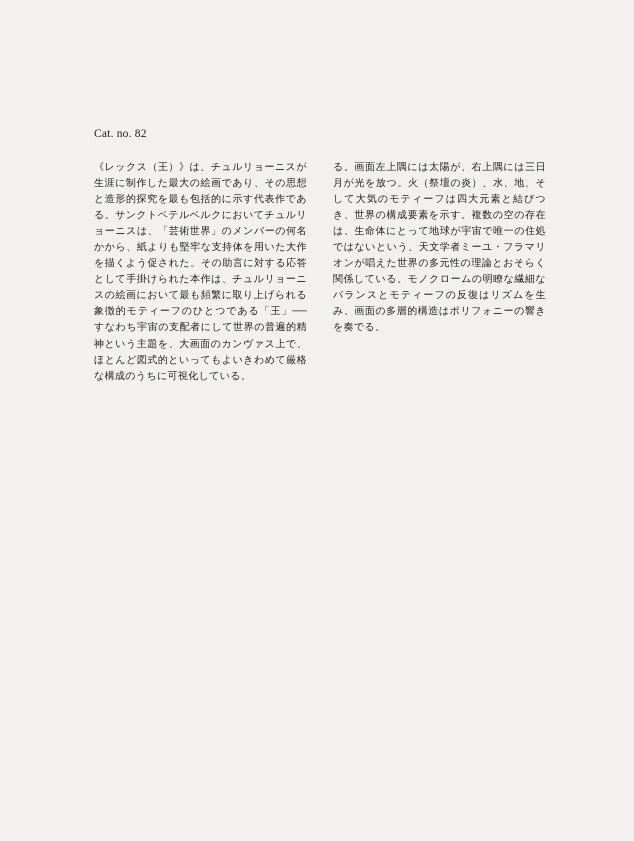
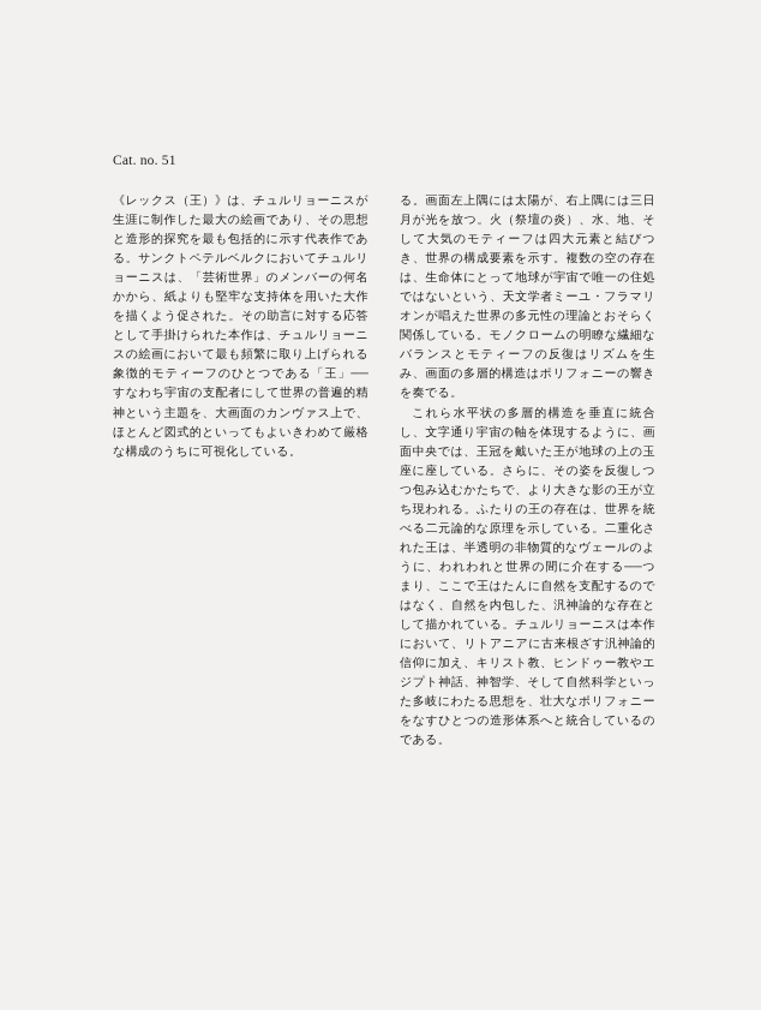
- Cat. no. 82
+ Cat. no. 51
  《レックス（王）》は、チュルリョーニスが生涯に制作した最大の絵画であり、その思想と造形的探究を最も包括的に示す代表作である。サンクトペテルベルクにおいてチュルリョーニスは、「芸術世界」のメンバーの何名かから、紙よりも堅牢な支持体を用いた大作を描くよう促された。その助言に対する応答として手掛けられた本作は、チュルリョーニスの絵画において最も頻繁に取り上げられる象徴的モティーフのひとつである「王」──すなわち宇宙の支配者にして世界の普遍的精神という主題を、大画面のカンヴァス上で、ほとんど図式的といってもよいきわめて厳格な構成のうちに可視化している。
  る。画面左上隅には太陽が、右上隅には三日月が光を放つ。火（祭壇の炎）、水、地、そして大気のモティーフは四大元素と結びつき、世界の構成要素を示す。複数の空の存在は、生命体にとって地球が宇宙で唯一の住処ではないという、天文学者ミーユ・フラマリオンが唱えた世界の多元性の理論とおそらく関係している。モノクロームの明瞭な繊細なバランスとモティーフの反復はリズムを生み、画面の多層的構造はポリフォニーの響きを奏でる。
+ これら水平状の多層的構造を垂直に統合し、文字通り宇宙の軸を体現するように、画面中央では、王冠を戴いた王が地球の上の玉座に座している。さらに、その姿を反復しつつ包み込むかたちで、より大きな影の王が立ち現われる。ふたりの王の存在は、世界を統べる二元論的な原理を示している。二重化された王は、半透明の非物質的なヴェールのように、われわれと世界の間に介在する──つまり、ここで王はたんに自然を支配するのではなく、自然を内包した、汎神論的な存在として描かれている。チュルリョーニスは本作において、リトアニアに古来根ざす汎神論的信仰に加え、キリスト教、ヒンドゥー教やエジプト神話、神智学、そして自然科学といった多岐にわたる思想を、壮大なポリフォニーをなすひとつの造形体系へと統合しているのである。
